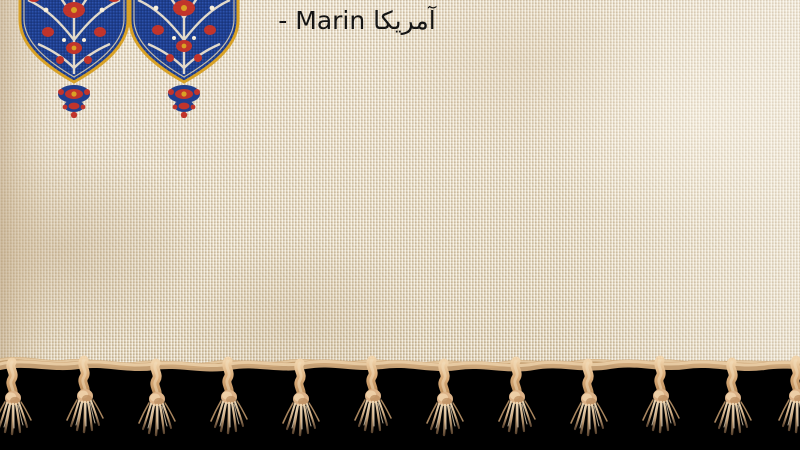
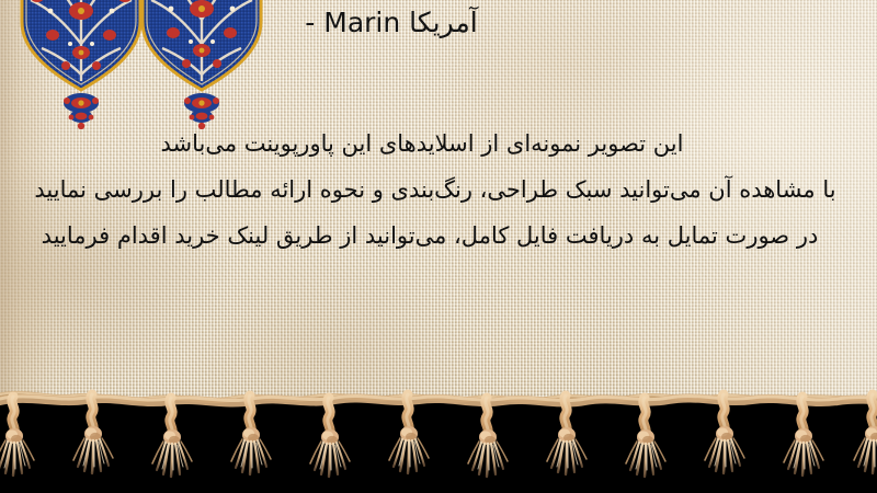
  آمریکا Marin -
+ این تصویر نمونه‌ای از اسلایدهای این پاورپوینت می‌باشد
+ با مشاهده آن میتوانید سبک طراحی، رنگ‌بندی و نحوه ارائه مطالب را بررسی نمایید
+ در صورت تمایل به دریافت فایل کامل، می‌توانید از طریق لینک خرید اقدام فرمایید
